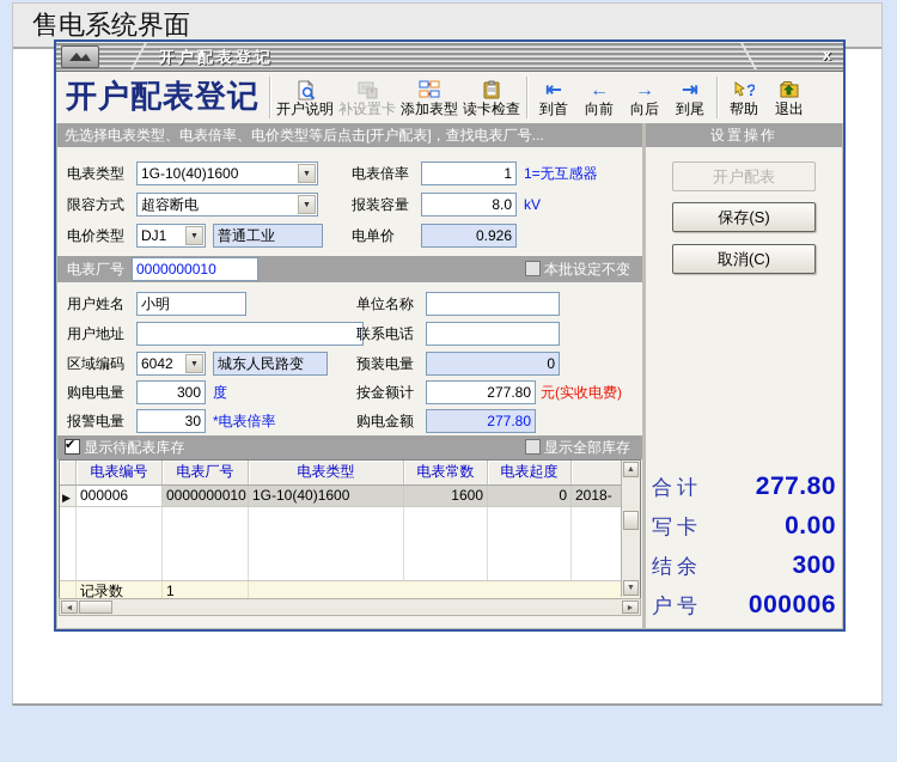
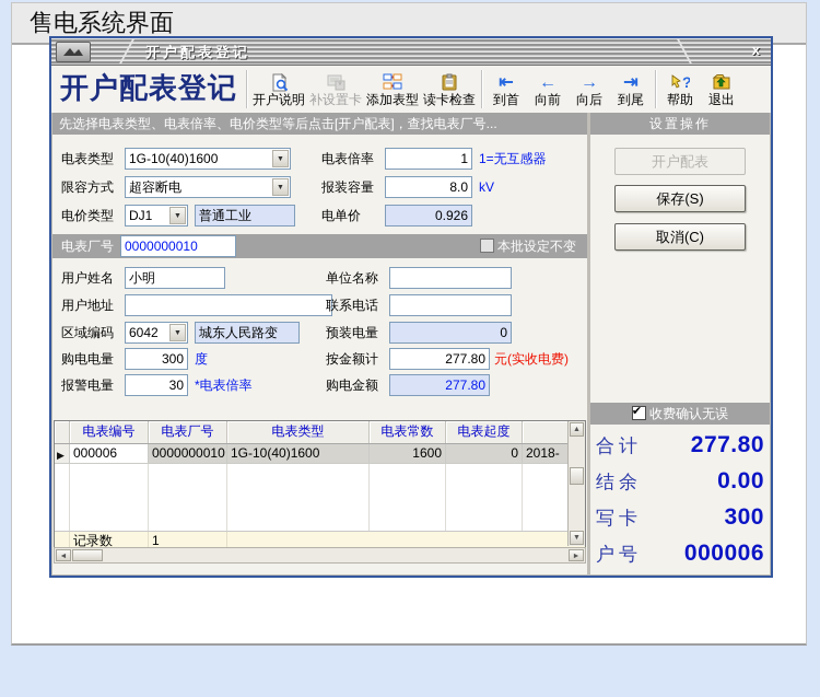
  售电系统界面
  开户配表登记
  x
  开户配表登记
  开户说明
  *
  补设置卡
  添加表型
  读卡检查
  ⇤
  到首
  ←
  向前
  →
  向后
  ⇥
  到尾
  ?
  帮助
  退出
  先选择电表类型、电表倍率、电价类型等后点击[开户配表]，查找电表厂号...
  电表类型
  1G-10(40)1600
  电表倍率
  1
  1=无互感器
  限容方式
  超容断电
  报装容量
  8.0
  kV
  电价类型
  DJ1
  普通工业
  电单价
  0.926
  电表厂号
  0000000010
  本批设定不变
  用户姓名
  小明
  单位名称
  用户地址
  联系电话
  区域编码
  6042
  城东人民路变
  预装电量
  0
  购电电量
  300
  度
  按金额计
  277.80
  元(实收电费)
  报警电量
  30
  *电表倍率
  购电金额
  277.80
- 显示待配表库存
- 显示全部库存
  电表编号
  电表厂号
  电表类型
  电表常数
  电表起度
  000006
  0000000010
  1G-10(40)1600
  1600
  0
  2018-
  记录数
  1
  设置操作
  开户配表
  保存(S)
  取消(C)
+ 收费确认无误
  合计
  277.80
- 写卡
+ 结余
  0.00
- 结余
+ 写卡
  300
  户号
  000006
